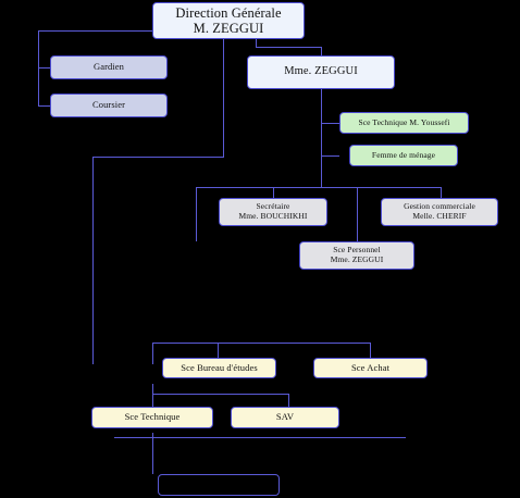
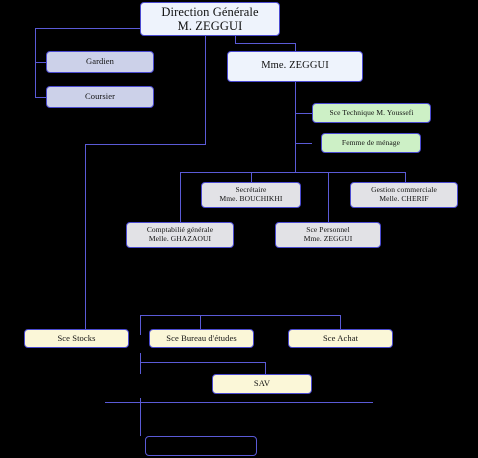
  Direction Générale
  M. ZEGGUI
  Gardien
  Coursier
  Mme. ZEGGUI
  Sce Technique M. Youssefi
  Femme de ménage
  Secrétaire
  Mme. BOUCHIKHI
  Gestion commerciale
  Melle. CHERIF
+ Comptabilié générale
+ Melle. GHAZAOUI
  Sce Personnel
  Mme. ZEGGUI
+ Sce Stocks
  Sce Bureau d'études
  Sce Achat
- Sce Technique
  SAV
